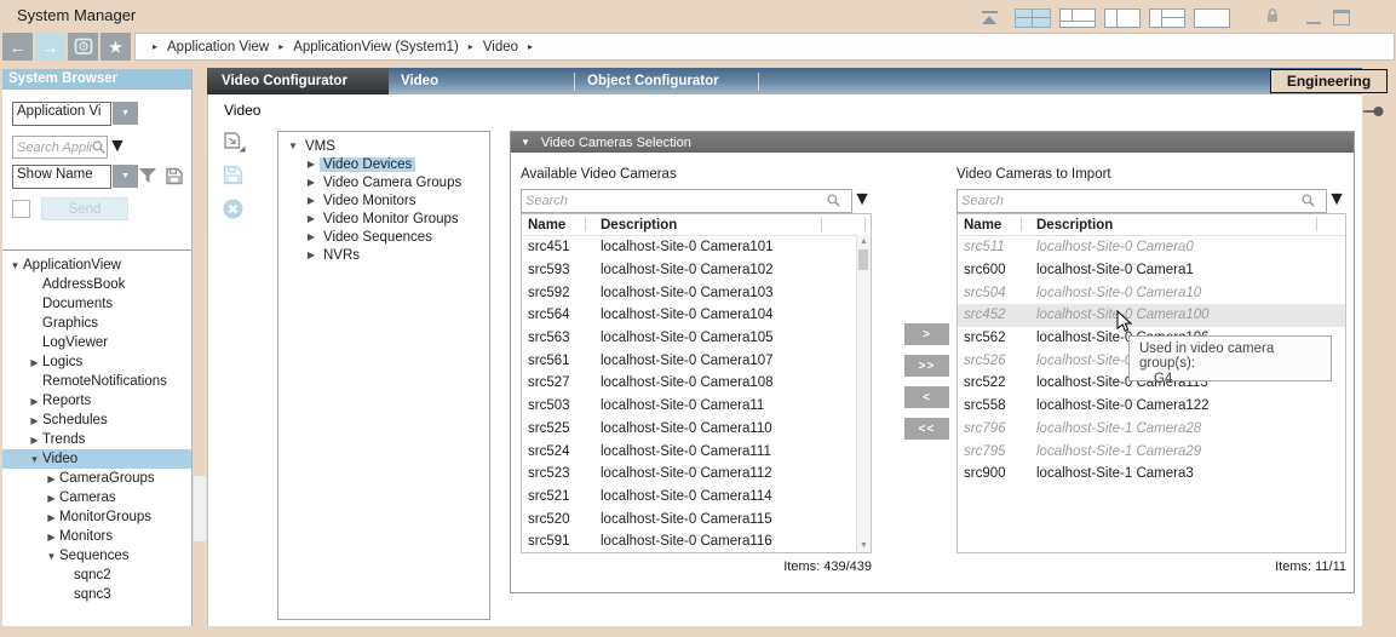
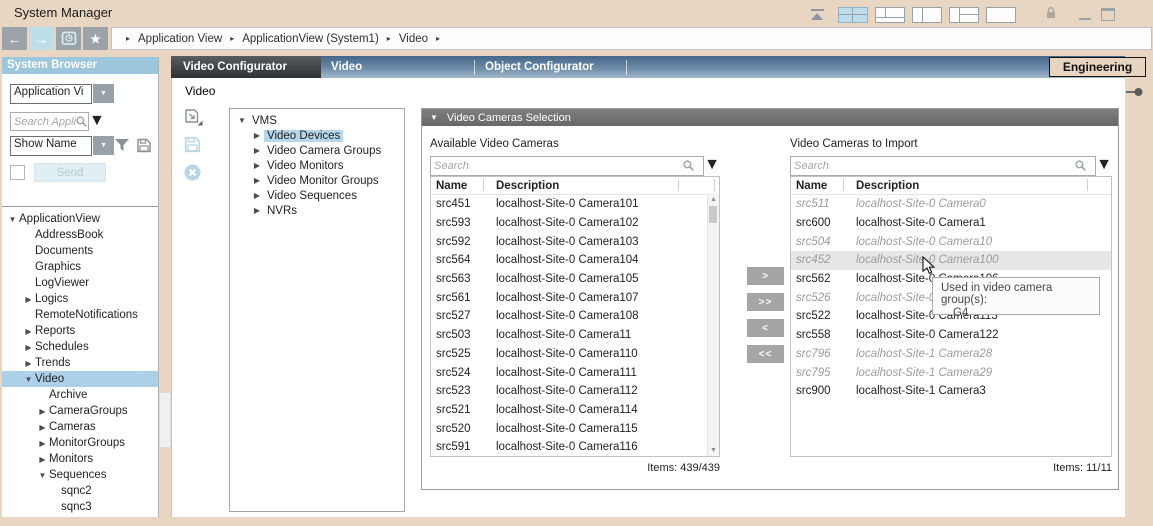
  System Manager
  ←
  →
  ★
  ▸
  Application View
  ▸
  ApplicationView (System1)
  ▸
  Video
  ▸
  System Browser
  Application Vi
  Search Appli
  ▼
  Show Name
  Send
  ▼
  ApplicationView
  AddressBook
  Documents
  Graphics
  LogViewer
  ▶
  Logics
  RemoteNotifications
  ▶
  Reports
  ▶
  Schedules
  ▶
  Trends
  ▼
  Video
+ Archive
  ▶
  CameraGroups
  ▶
  Cameras
  ▶
  MonitorGroups
  ▶
  Monitors
  ▼
  Sequences
  sqnc2
  sqnc3
  Video Configurator
  Video
  Object Configurator
  Engineering
  Video
  ▼
  VMS
  ▶
  Video Devices
  ▶
  Video Camera Groups
  ▶
  Video Monitors
  ▶
  Video Monitor Groups
  ▶
  Video Sequences
  ▶
  NVRs
  ▼
  Video Cameras Selection
  Available Video Cameras
  Search
  ▼
  Name
  Description
  src451
  localhost-Site-0 Camera101
  src593
  localhost-Site-0 Camera102
  src592
  localhost-Site-0 Camera103
  src564
  localhost-Site-0 Camera104
  src563
  localhost-Site-0 Camera105
  src561
  localhost-Site-0 Camera107
  src527
  localhost-Site-0 Camera108
  src503
  localhost-Site-0 Camera11
  src525
  localhost-Site-0 Camera110
  src524
  localhost-Site-0 Camera111
  src523
  localhost-Site-0 Camera112
  src521
  localhost-Site-0 Camera114
  src520
  localhost-Site-0 Camera115
  src591
  localhost-Site-0 Camera116
  Items: 439/439
  >
  >>
  <
  <<
  Video Cameras to Import
  Search
  ▼
  Name
  Description
  src511
  localhost-Site-0 Camera0
  src600
  localhost-Site-0 Camera1
  src504
  localhost-Site-0 Camera10
  src452
  localhost-Site0 Camera100
  src562
  src526
  src522
  localhost-Site-0 Camera113
  src558
  localhost-Site-0 Camera122
  src796
  localhost-Site-1 Camera28
  src795
  localhost-Site-1 Camera29
  src900
  localhost-Site-1 Camera3
  Items: 11/11
  Used in video camera group(s):
  G4
